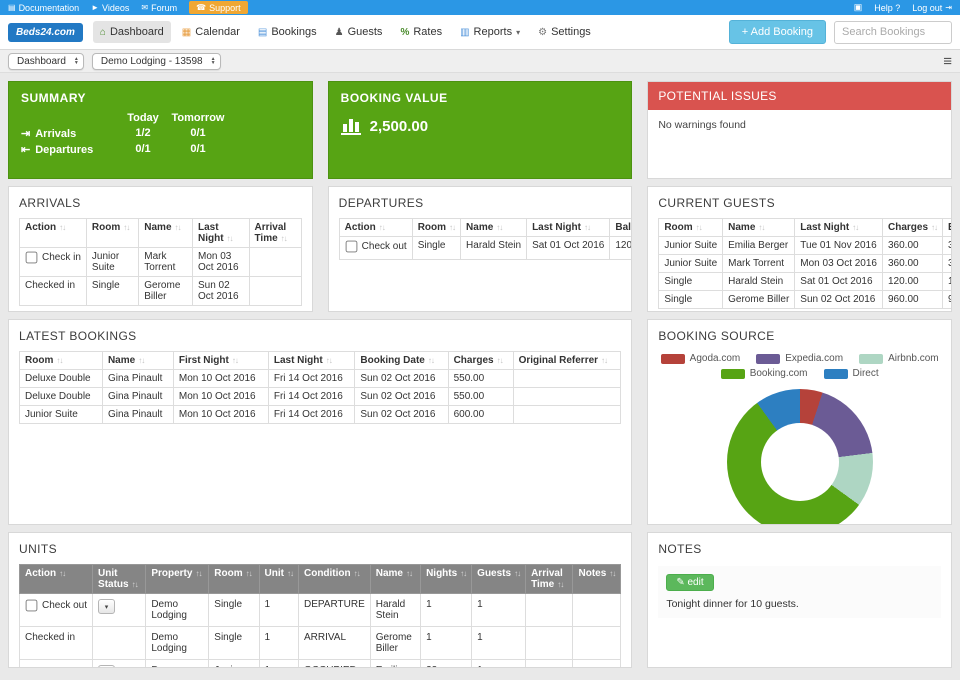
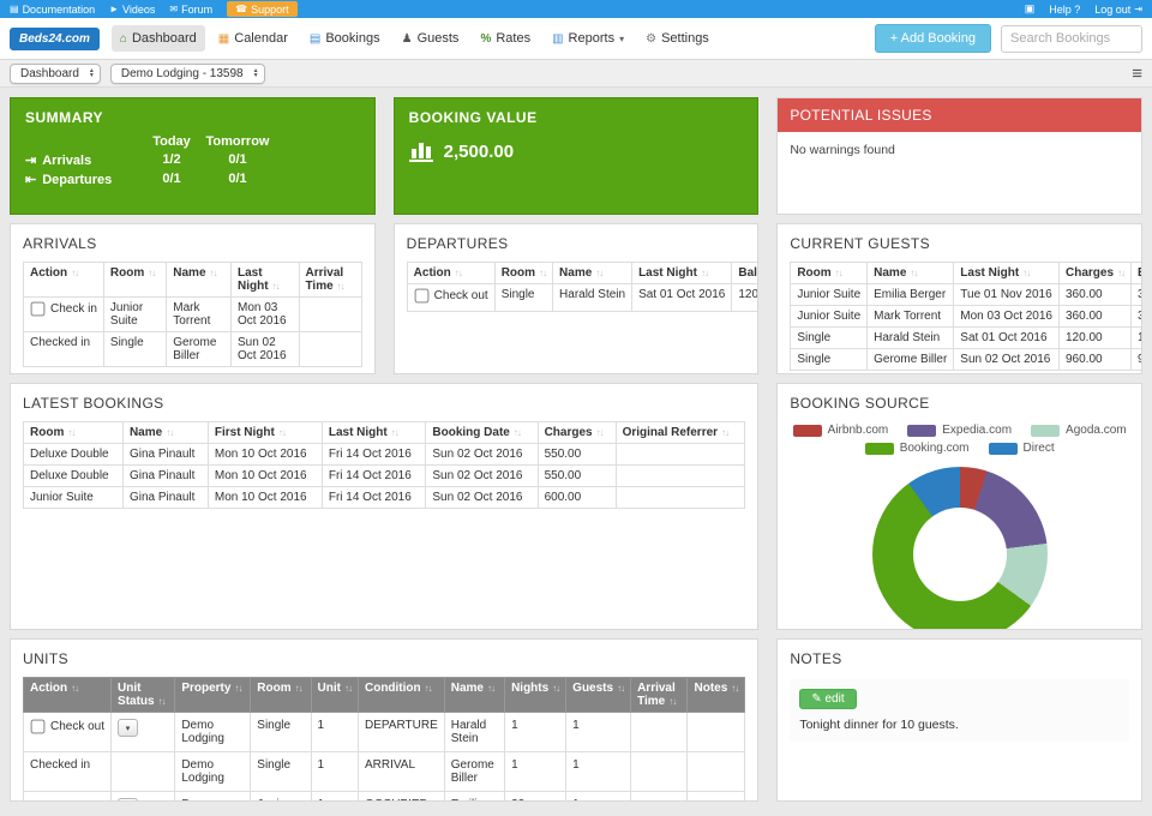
  ▤
  Documentation
  ►
  Videos
  ✉
  Forum
  ☎
  Support
  ▣
  Help ?
  Log out
  ⇥
  Beds24.com
  ⌂
  Dashboard
  ▦
  Calendar
  ▤
  Bookings
  ♟
  Guests
  %
  Rates
  ▥
  Reports
  ▾
  ⚙
  Settings
  + Add Booking
  Search Bookings
  Dashboard
  Demo Lodging - 13598
  ≡
  SUMMARY
  Today
  Tomorrow
  ⇥
  Arrivals
  1/2
  0/1
  ⇤
  Departures
  0/1
  0/1
  BOOKING VALUE
  2,500.00
  POTENTIAL ISSUES
  No warnings found
  ARRIVALS
  Action ↑↓	Room ↑↓	Name ↑↓	Last Night ↑↓	Arrival Time ↑↓
  Check in	Junior Suite	Mark Torrent	Mon 03 Oct 2016
  Checked in	Single	Gerome Biller	Sun 02 Oct 2016
  DEPARTURES
  Action ↑↓	Room ↑↓	Name ↑↓	Last Night ↑↓	Bal
  Check out	Single	Harald Stein	Sat 01 Oct 2016	120
  CURRENT GUESTS
  Room ↑↓	Name ↑↓	Last Night ↑↓	Charges ↑↓
  Junior Suite	Emilia Berger	Tue 01 Nov 2016	360.00	3
  Junior Suite	Mark Torrent	Mon 03 Oct 2016	360.00	3
  Single	Harald Stein	Sat 01 Oct 2016	120.00	1
  Single	Gerome Biller	Sun 02 Oct 2016	960.00	9
  LATEST BOOKINGS
  Room ↑↓	Name ↑↓	First Night ↑↓	Last Night ↑↓	Booking Date ↑↓	Charges ↑↓	Original Referrer ↑↓
  Deluxe Double	Gina Pinault	Mon 10 Oct 2016	Fri 14 Oct 2016	Sun 02 Oct 2016	550.00
  Deluxe Double	Gina Pinault	Mon 10 Oct 2016	Fri 14 Oct 2016	Sun 02 Oct 2016	550.00
  Junior Suite	Gina Pinault	Mon 10 Oct 2016	Fri 14 Oct 2016	Sun 02 Oct 2016	600.00
  BOOKING SOURCE
- Agoda.com
+ Airbnb.com
  Expedia.com
- Airbnb.com
+ Agoda.com
  Booking.com
  Direct
  UNITS
  Action ↑↓	Unit Status ↑↓	Property ↑↓	Room ↑↓	Unit ↑↓	Condition ↑↓	Name ↑↓	Nights ↑↓	Guests ↑↓	Arrival Time ↑↓	Notes ↑↓
  Check out		Demo Lodging	Single	1	DEPARTURE	Harald Stein	1	1
  Checked in		Demo Lodging	Single	1	ARRIVAL	Gerome Biller	1	1
  NOTES
  ✎ edit
  Tonight dinner for 10 guests.
